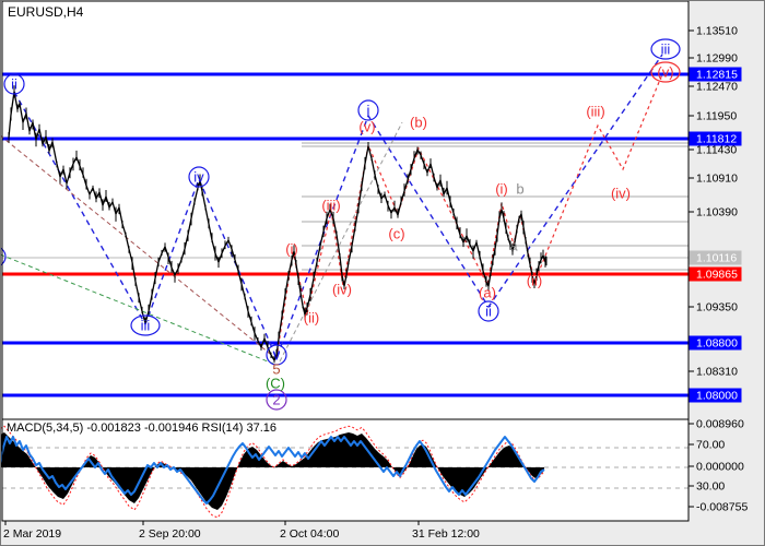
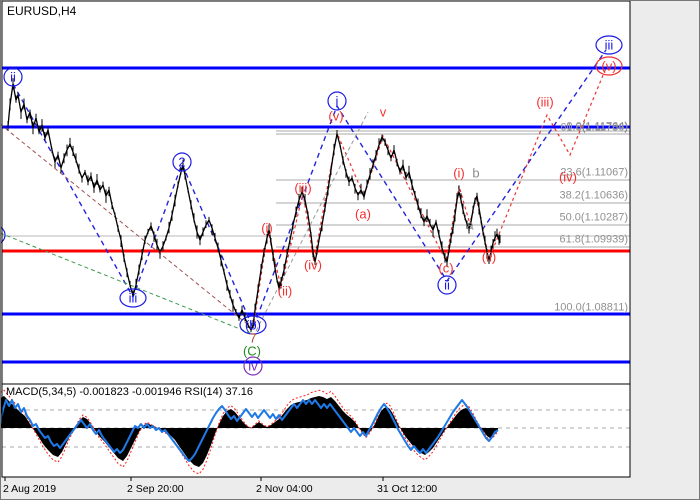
+ 0.0(1.11764)
+ 61.8(1.11786)
+ 23.6(1.11067)
+ 38.2(1.10636)
+ 50.0(1.10287)
+ 61.8(1.09939)
+ 100.0(1.08811)
  ii
  iii
- iv
+ 2
- v
+ (b)
  i
  ii
  iii
- 2
+ iv
  (v)
  (i)
  (ii)
  (iii)
  (iv)
  (v)
- (c)
+ (a)
- (b)
+ v
- (a)
+ (c)
  (i)
  (ii)
  (iii)
  (iv)
  a
  b
  (C)
- 5
+ 7
- 1.13510
- 1.12990
- 1.12470
- 1.11950
- 1.11430
- 1.10910
- 1.10390
- 1.09350
- 1.08310
- 0.008960
- 70.00
- 0.000000
- 30.00
- -0.008755
- 1.12815
- 1.11812
- 1.10116
- 1.09865
- 1.08800
- 1.08000
- 2 Mar 2019
+ 2 Aug 2019
  2 Sep 20:00
- 2 Oct 04:00
+ 2 Nov 04:00
- 31 Feb 12:00
+ 31 Oct 12:00
  EURUSD,H4
  MACD(5,34,5) -0.001823 -0.001946 RSI(14) 37.16
